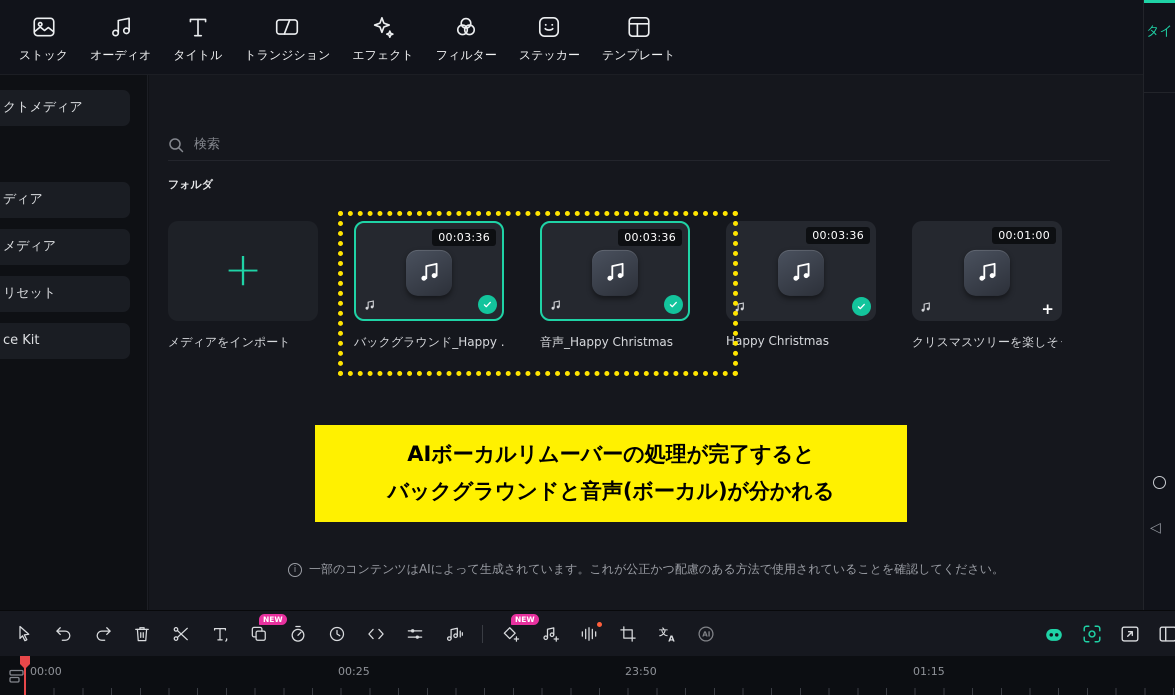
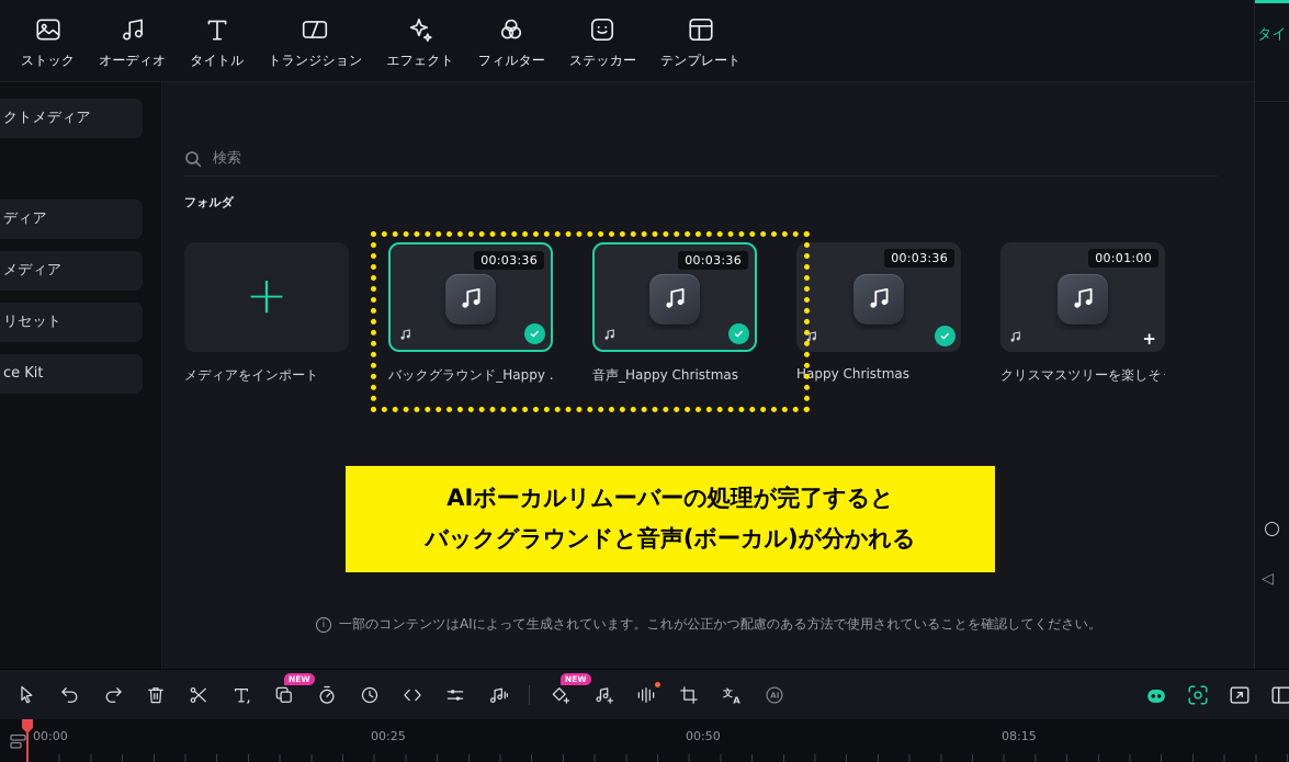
  ストック
  オーディオ
  タイトル
  トランジション
  エフェクト
  フィルター
  ステッカー
  テンプレート
  タイ
  ◁
  クトメディア
  ディア
  メディア
  リセット
  ce Kit
  検索
  フォルダ
  +
  メディアをインポート
  00:03:36
  バックグラウンド_Happy .
  00:03:36
  音声_Happy Christmas
  00:03:36
  Happy Christmas
  00:01:00
  +
  クリスマスツリーを楽しそ
  AIボーカルリムーバーの処理が完了すると
  バックグラウンドと音声(ボーカル)が分かれる
  i
  一部のコンテンツはAIによって生成されています。これが公正かつ配慮のある方法で使用されていることを確認してください。
  NEW
  NEW
  文
  A
  AI
  00:00
  00:25
- 23:50
+ 00:50
- 01:15
+ 08:15
